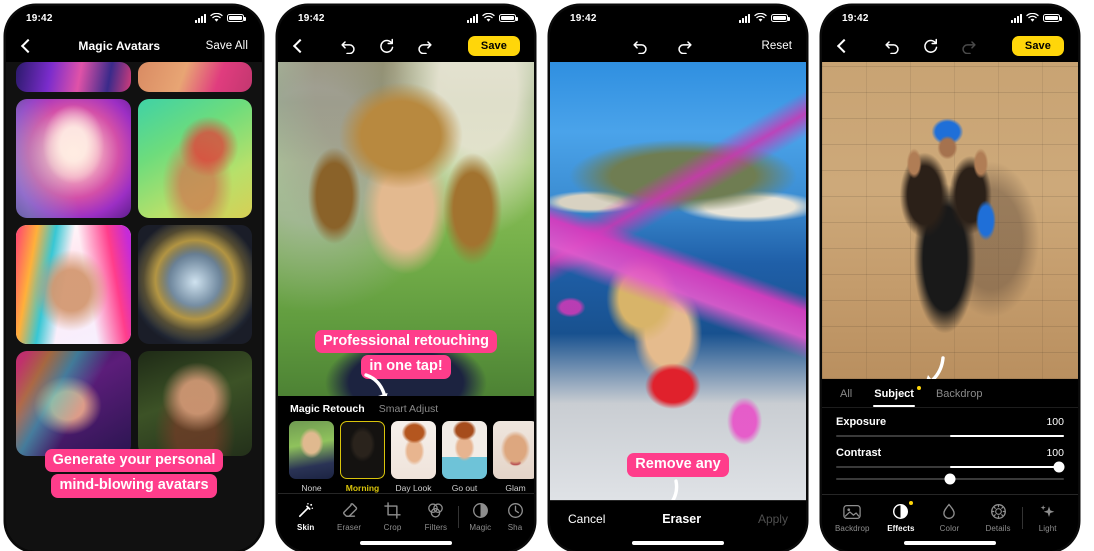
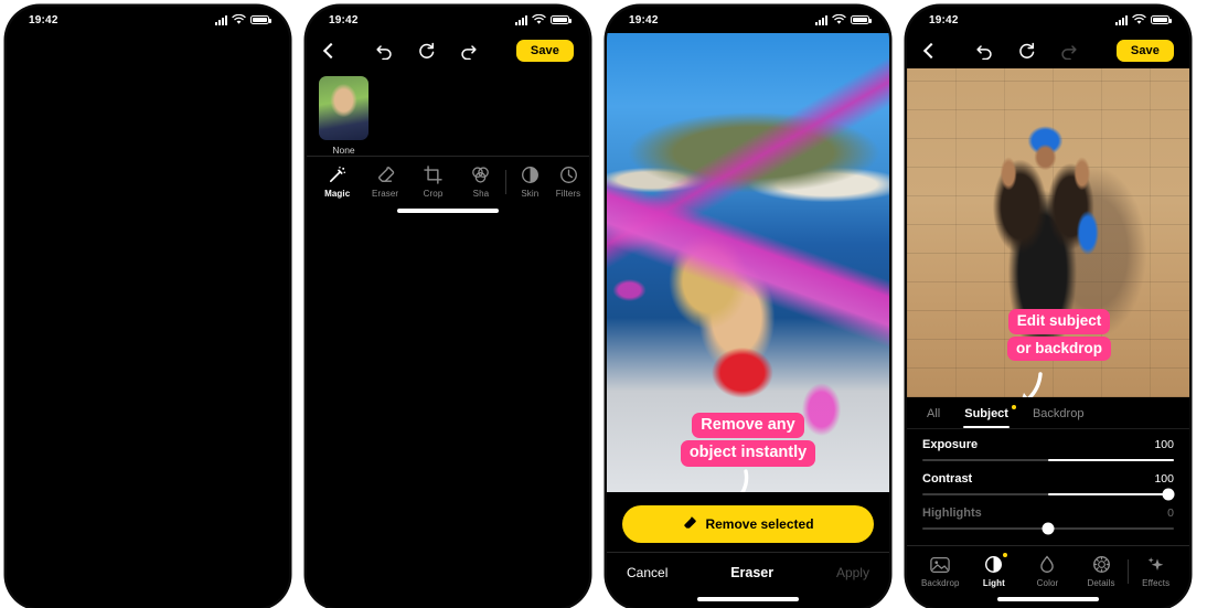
  19:42
- Magic Avatars
- Save All
- Generate your personal
- mind-blowing avatars
  19:42
  Save
- Professional retouching
- in one tap!
- Magic Retouch
- Smart Adjust
  None
- Morning
- Day Look
- Go out
- Glam
- Skin
+ Magic
  Eraser
  Crop
- Filters
+ Sha
- Magic
+ Skin
- Sha
+ Filters
  19:42
- Reset
  Remove any
+ object instantly
+ Remove selected
  Cancel
  Eraser
  Apply
  19:42
  Save
+ Edit subject
+ or backdrop
  All
  Subject
  Backdrop
  Exposure
  100
  Contrast
  100
+ Highlights
+ 0
  Backdrop
- Effects
+ Light
  Color
  Details
- Light
+ Effects
